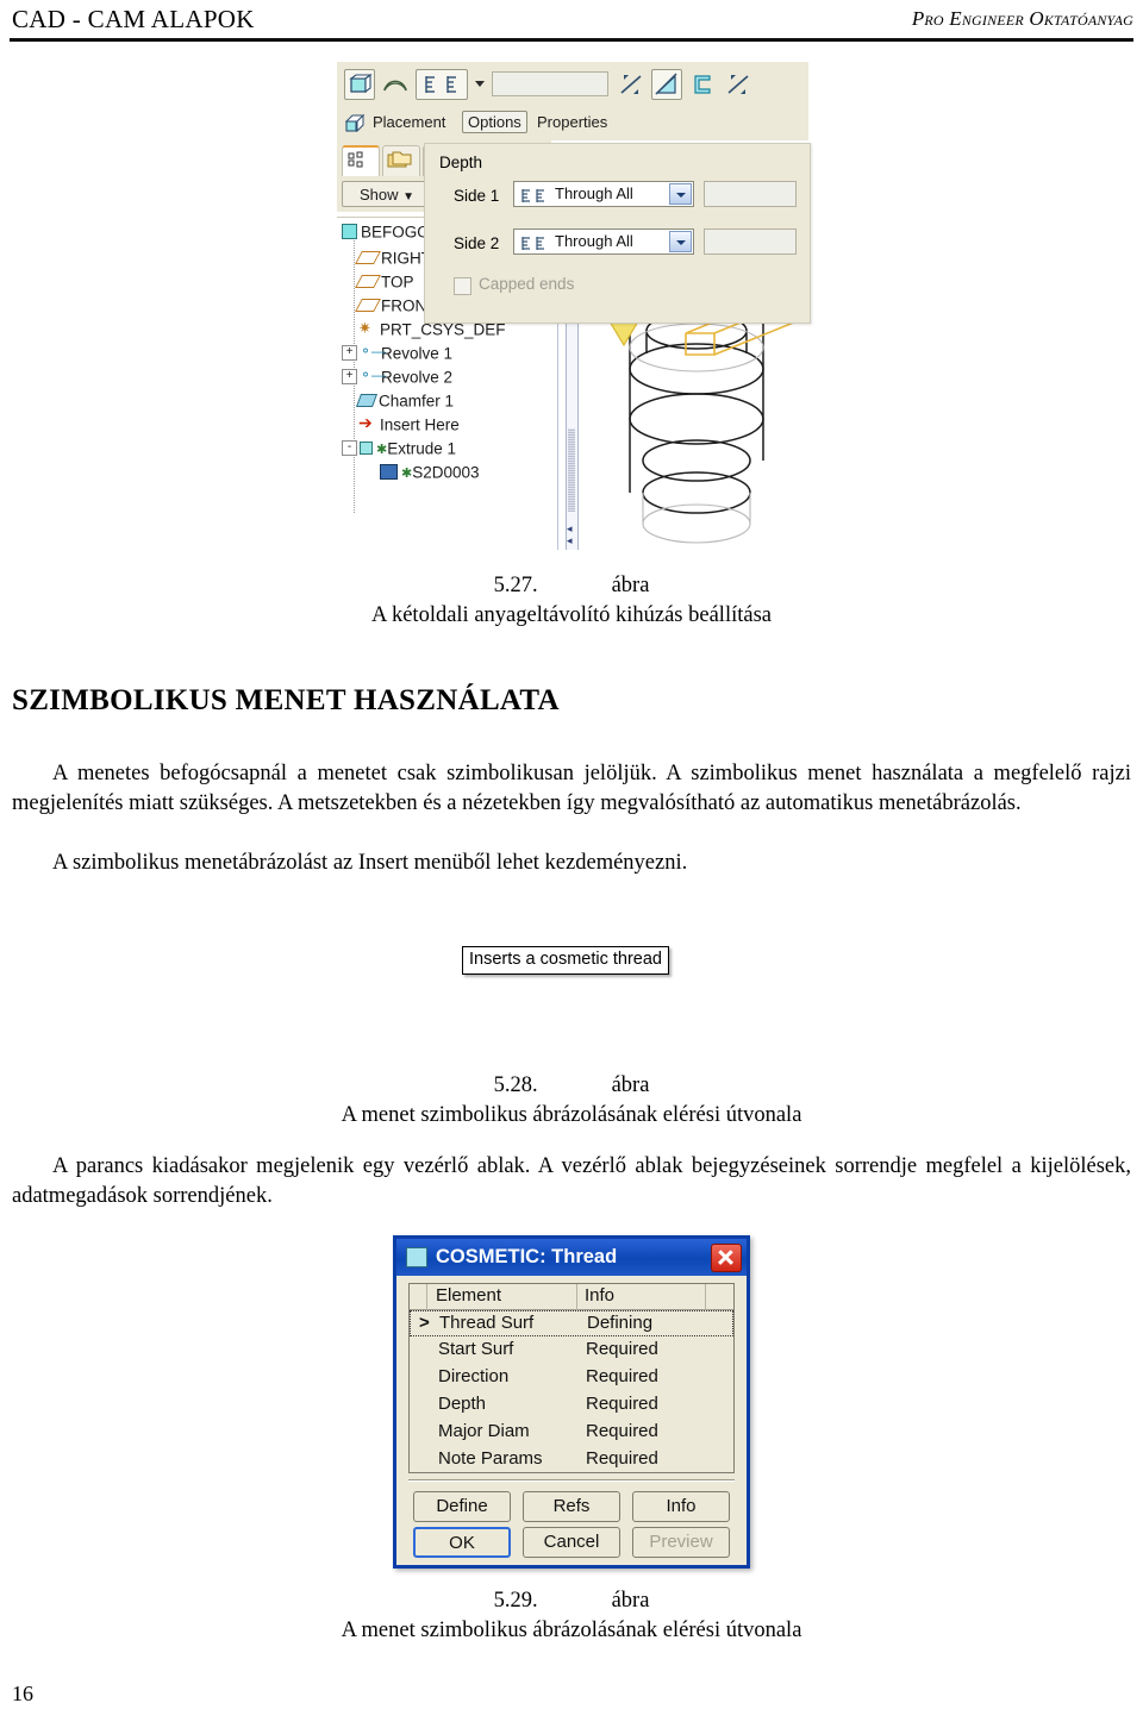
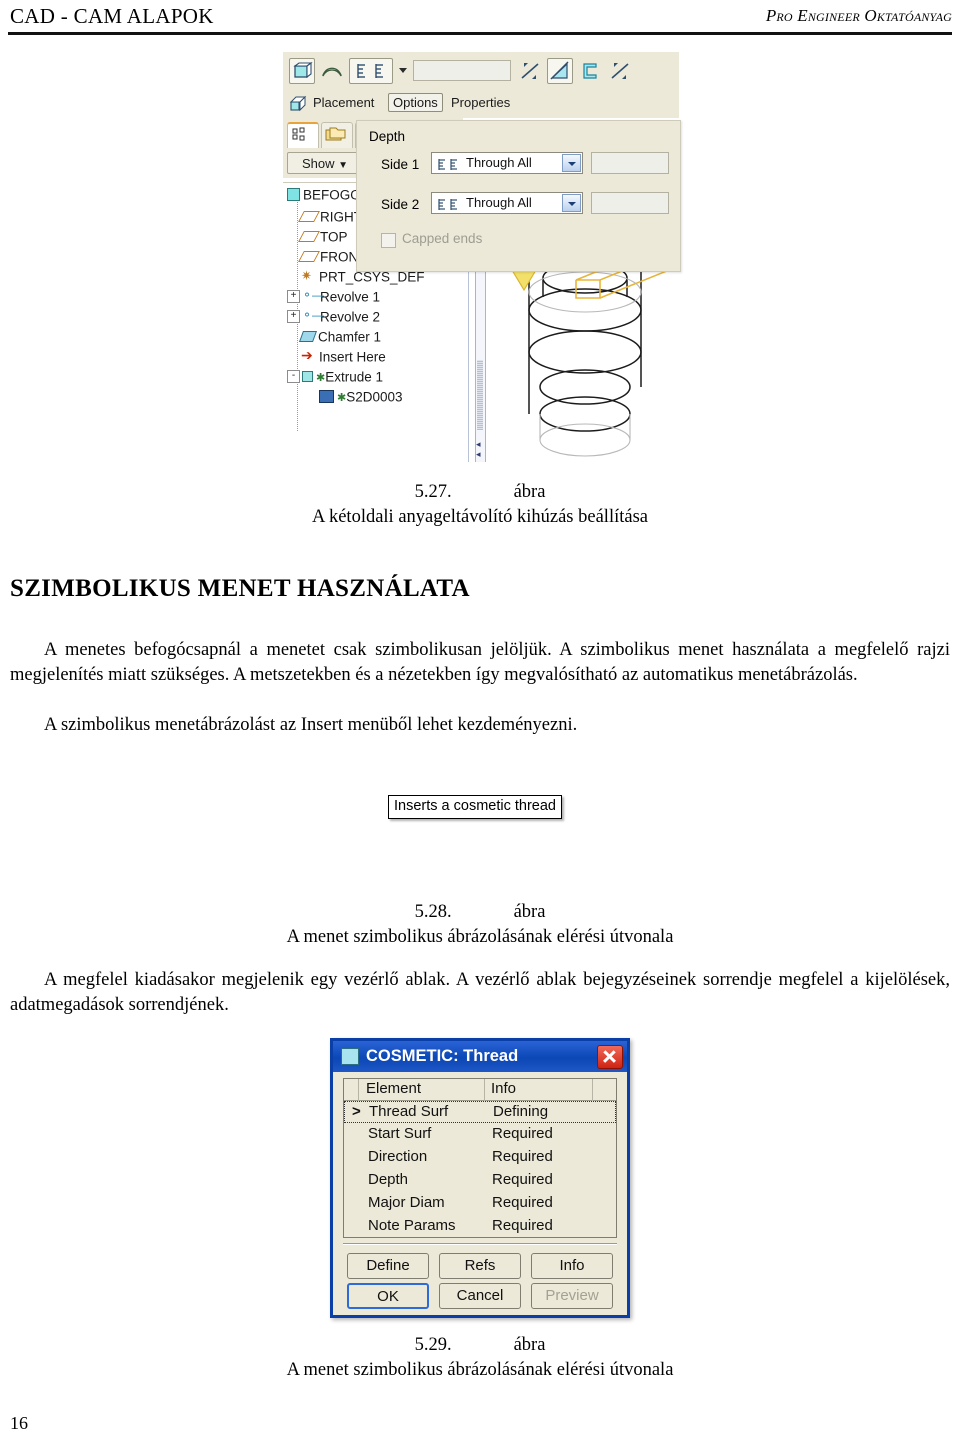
  CAD - CAM ALAPOK
  Pro Engineer Oktatóanyag
  Placement
  Options
  Properties
  Show ▼
  RIGH
  TOP
  FRON
  ✷ PRT_CSYS_DEF
  + ⚬—Revolve 1
  + ⚬—Revolve 2
  Chamfer 1
  ➔ Insert Here
  - ✱Extrude 1
  ✱S2D0003
  ◂
  ◂
  5.27. ábra
  A kétoldali anyageltávolító kihúzás beállítása
  SZIMBOLIKUS MENET HASZNÁLATA
  A menetes befogócsapnál a menetet csak szimbolikusan jelöljük. A szimbolikus menet használata a megfelelő rajzi megjelenítés miatt szükséges. A metszetekben és a nézetekben így megvalósítható az automatikus menetábrázolás.
  A szimbolikus menetábrázolást az Insert menüből lehet kezdeményezni.
  Inserts a cosmetic thread
  5.28. ábra
  A menet szimbolikus ábrázolásának elérési útvonala
- A parancs kiadásakor megjelenik egy vezérlő ablak. A vezérlő ablak bejegyzéseinek sorrendje megfelel a kijelölések, adatmegadások sorrendjének.
+ A megfelel kiadásakor megjelenik egy vezérlő ablak. A vezérlő ablak bejegyzéseinek sorrendje megfelel a kijelölések, adatmegadások sorrendjének.
  COSMETIC: Thread
  Element
  Info
  >
  Thread Surf
  Defining
  Start Surf
  Required
  Direction
  Required
  Depth
  Required
  Major Diam
  Required
  Note Params
  Required
  Define
  Refs
  Info
  OK
  Cancel
  Preview
  Depth
  Side 1
  Through All
  Side 2
  Through All
  Capped ends
  5.29. ábra
  A menet szimbolikus ábrázolásának elérési útvonala
  16
